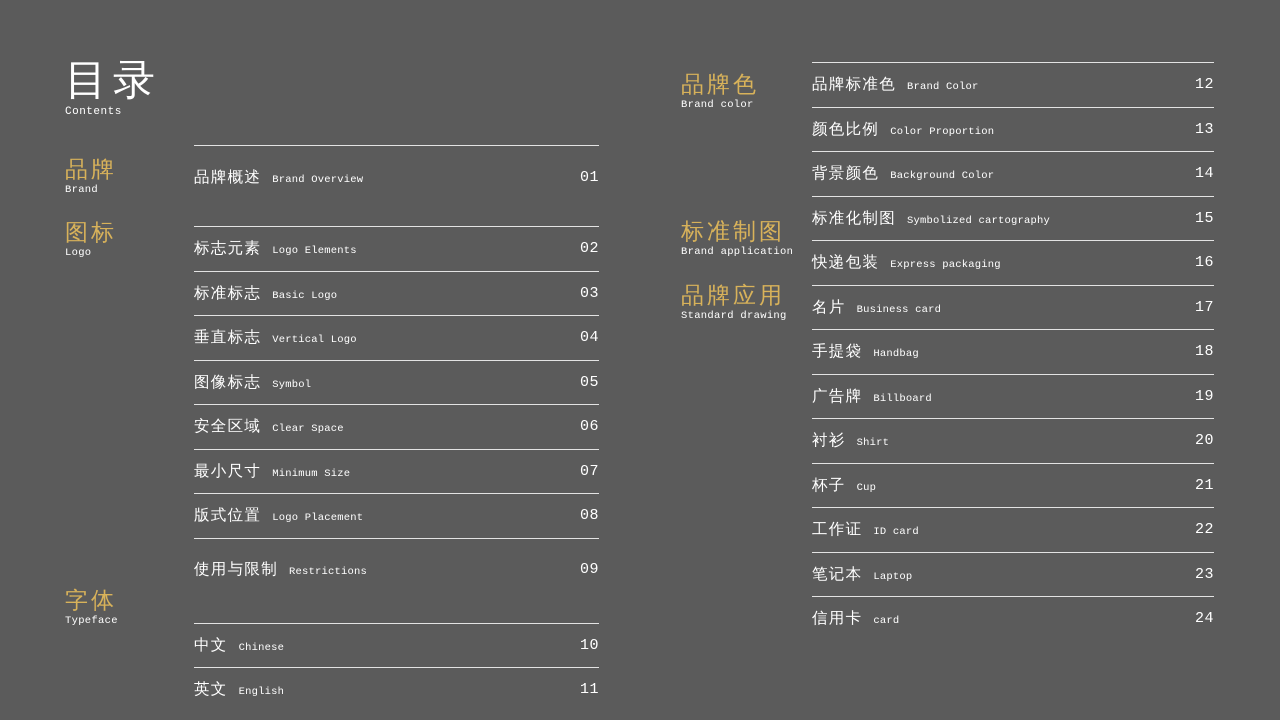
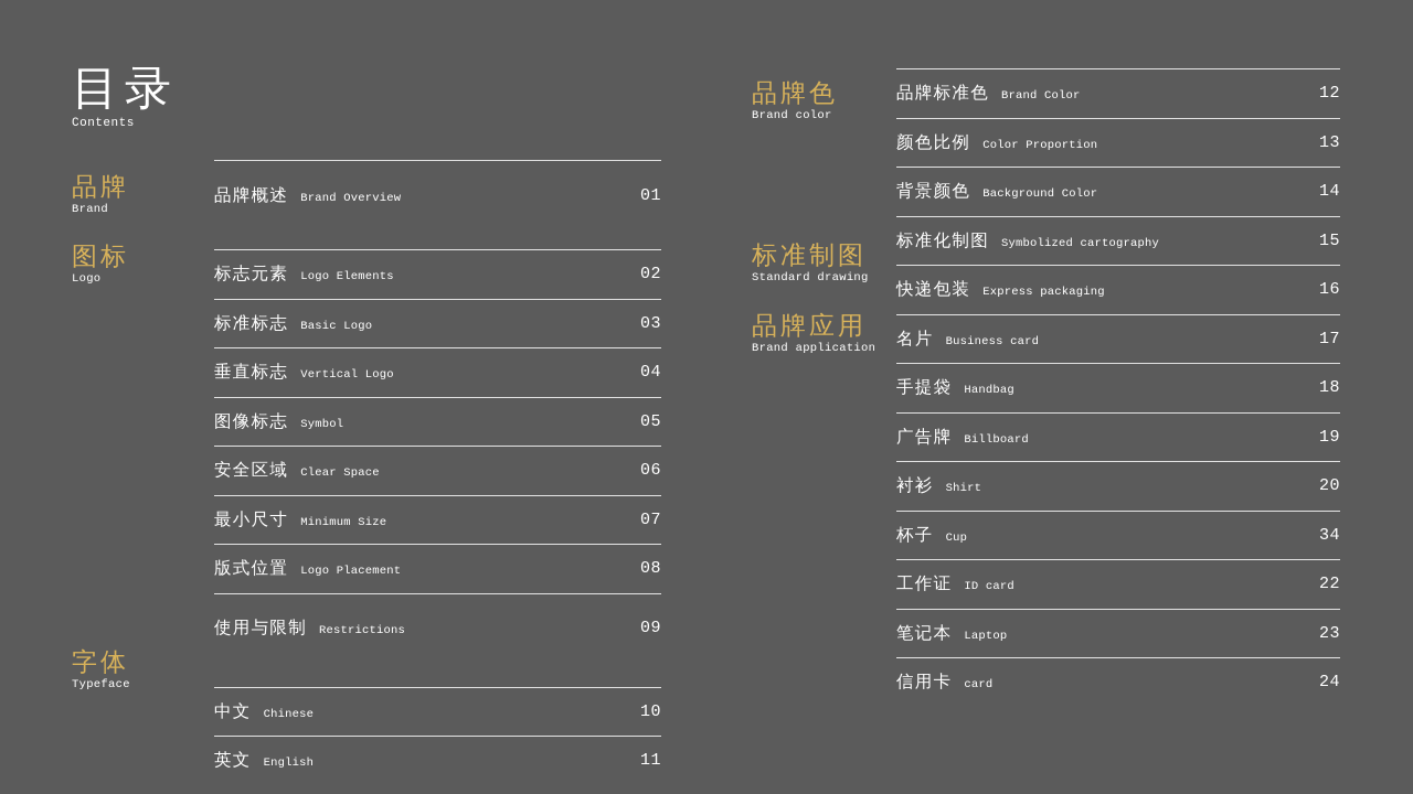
  目录
  Contents
  品牌
  Brand
  图标
  Logo
  字体
  Typeface
  品牌色
  Brand color
  标准制图
- Brand application
+ Standard drawing
  品牌应用
- Standard drawing
+ Brand application
  品牌概述
  Brand Overview
  01
  标志元素
  Logo Elements
  02
  标准标志
  Basic Logo
  03
  垂直标志
  Vertical Logo
  04
  图像标志
  Symbol
  05
  安全区域
  Clear Space
  06
  最小尺寸
  Minimum Size
  07
  版式位置
  Logo Placement
  08
  使用与限制
  Restrictions
  09
  中文
  Chinese
  10
  英文
  English
  11
  品牌标准色
  Brand Color
  12
  颜色比例
  Color Proportion
  13
  背景颜色
  Background Color
  14
  标准化制图
  Symbolized cartography
  15
  快递包装
  Express packaging
  16
  名片
  Business card
  17
  手提袋
  Handbag
  18
  广告牌
  Billboard
  19
  衬衫
  Shirt
  20
  杯子
  Cup
- 21
+ 34
  工作证
  ID card
  22
  笔记本
  Laptop
  23
  信用卡
  card
  24
